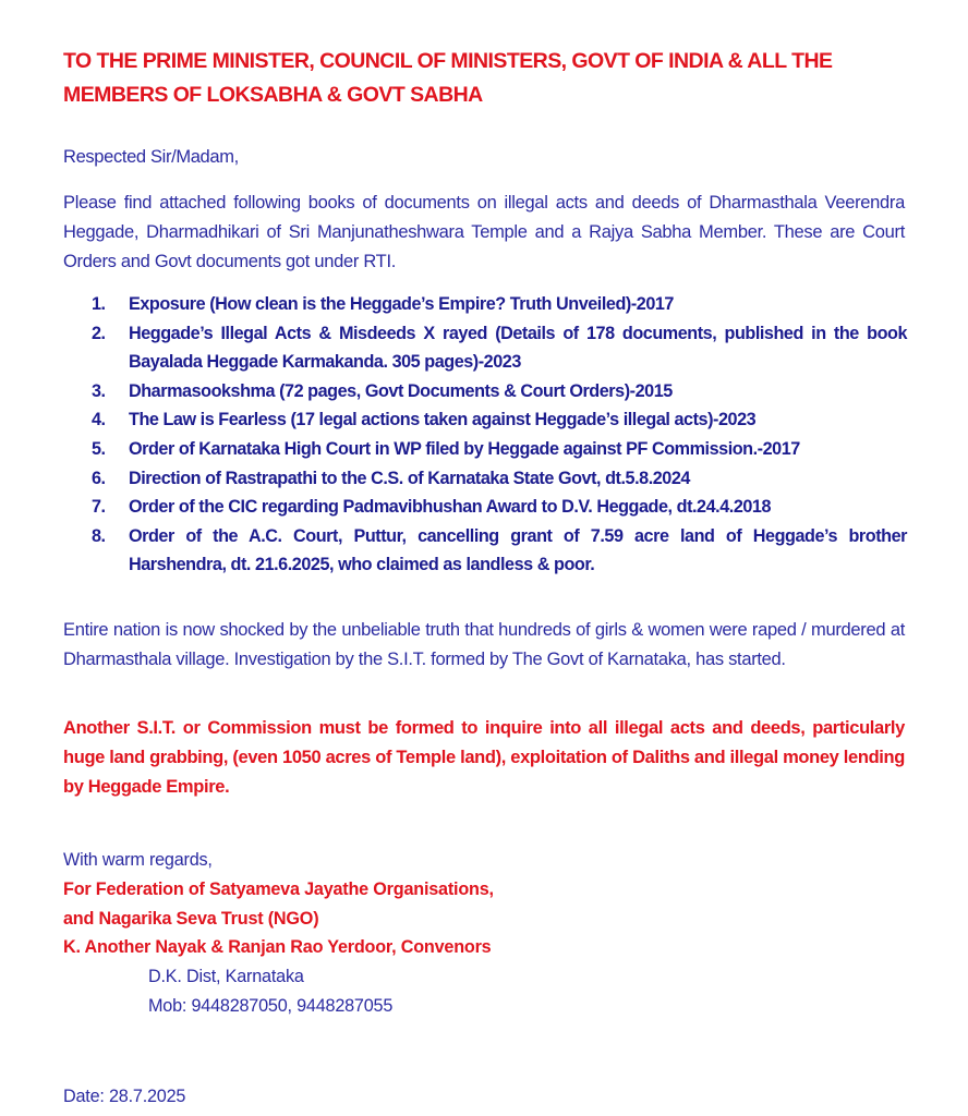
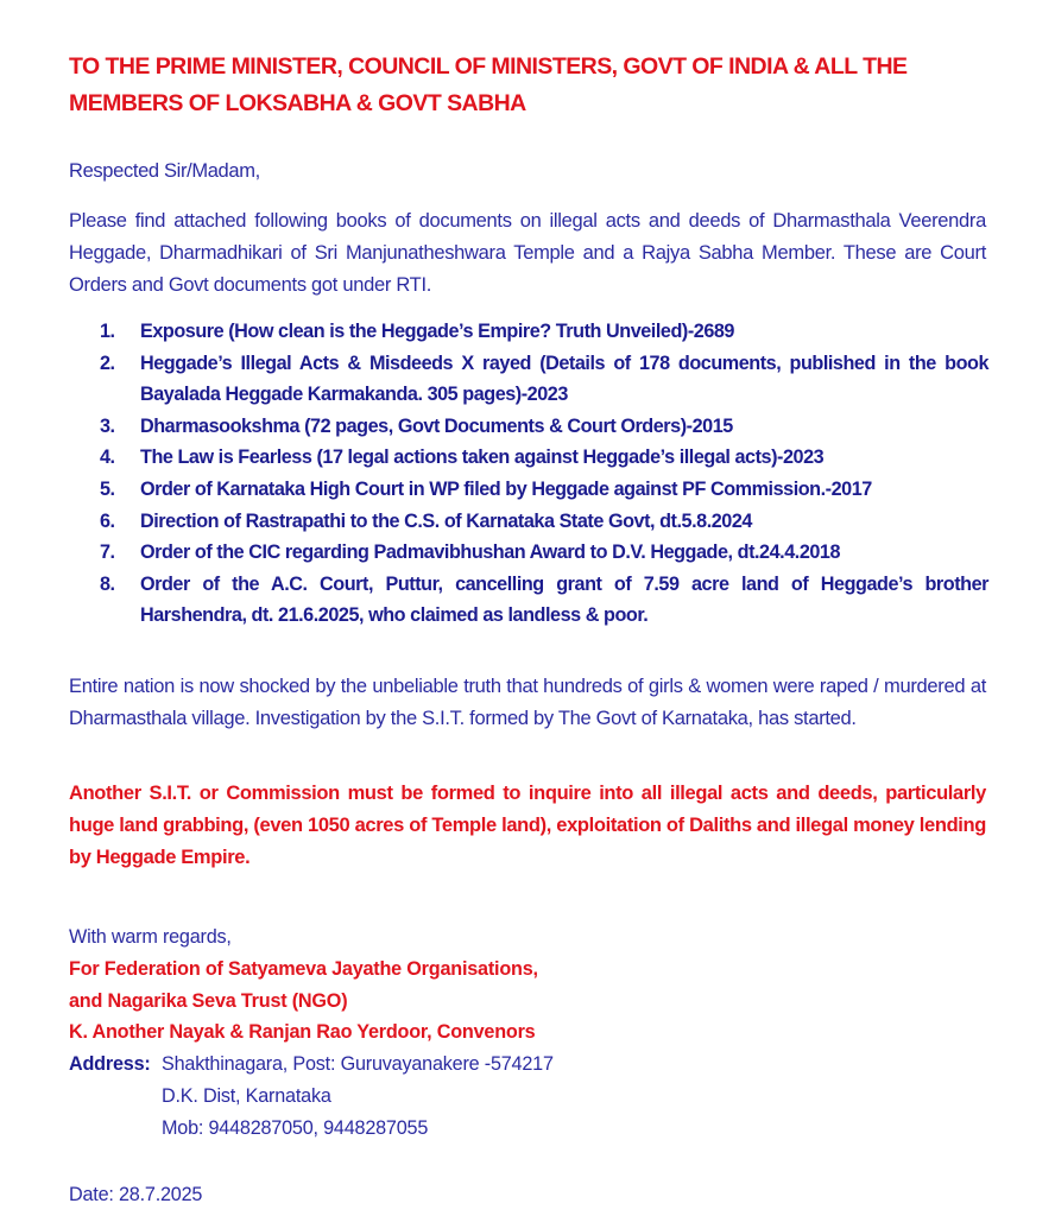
  TO THE PRIME MINISTER, COUNCIL OF MINISTERS, GOVT OF INDIA & ALL THE MEMBERS OF LOKSABHA & GOVT SABHA
  Respected Sir/Madam,
  Please find attached following books of documents on illegal acts and deeds of Dharmasthala Veerendra Heggade, Dharmadhikari of Sri Manjunatheshwara Temple and a Rajya Sabha Member. These are Court Orders and Govt documents got under RTI.
  1.
- Exposure (How clean is the Heggade’s Empire? Truth Unveiled)-2017
+ Exposure (How clean is the Heggade’s Empire? Truth Unveiled)-2689
  2.
  Heggade’s Illegal Acts & Misdeeds X rayed (Details of 178 documents, published in the book Bayalada Heggade Karmakanda. 305 pages)-2023
  3.
  Dharmasookshma (72 pages, Govt Documents & Court Orders)-2015
  4.
  The Law is Fearless (17 legal actions taken against Heggade’s illegal acts)-2023
  5.
  Order of Karnataka High Court in WP filed by Heggade against PF Commission.-2017
  6.
  Direction of Rastrapathi to the C.S. of Karnataka State Govt, dt.5.8.2024
  7.
  Order of the CIC regarding Padmavibhushan Award to D.V. Heggade, dt.24.4.2018
  8.
  Order of the A.C. Court, Puttur, cancelling grant of 7.59 acre land of Heggade’s brother Harshendra, dt. 21.6.2025, who claimed as landless & poor.
  Entire nation is now shocked by the unbeliable truth that hundreds of girls & women were raped / murdered at Dharmasthala village. Investigation by the S.I.T. formed by The Govt of Karnataka, has started.
  Another S.I.T. or Commission must be formed to inquire into all illegal acts and deeds, particularly huge land grabbing, (even 1050 acres of Temple land), exploitation of Daliths and illegal money lending by Heggade Empire.
  With warm regards,
  For Federation of Satyameva Jayathe Organisations,
  and Nagarika Seva Trust (NGO)
  K. Another Nayak & Ranjan Rao Yerdoor, Convenors
+ Address:
+ Shakthinagara, Post: Guruvayanakere -574217
  D.K. Dist, Karnataka
  Mob: 9448287050, 9448287055
  Date: 28.7.2025
